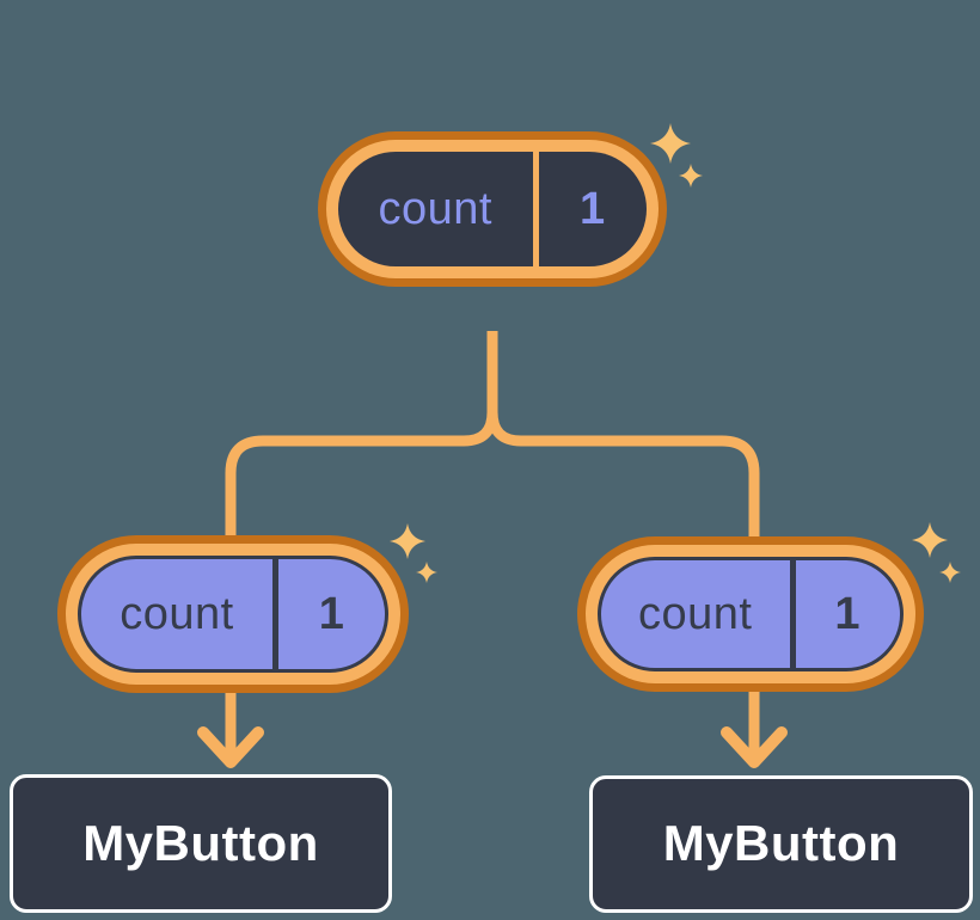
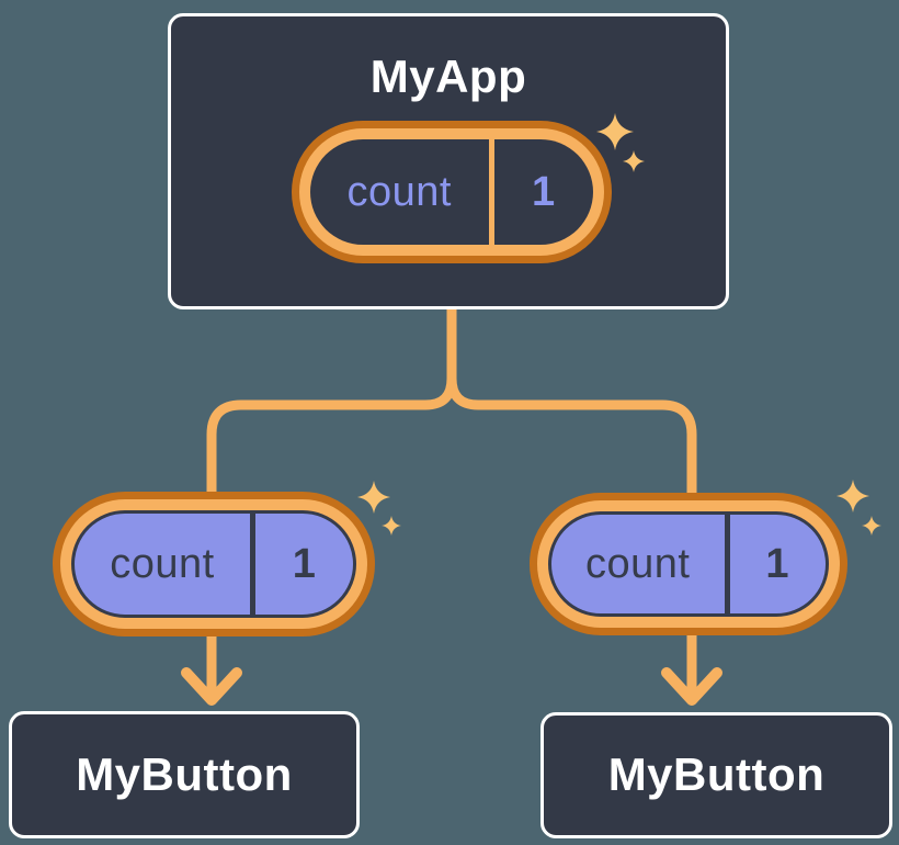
+ MyApp
  count
  1
  count
  1
  count
  1
  MyButton
  MyButton
